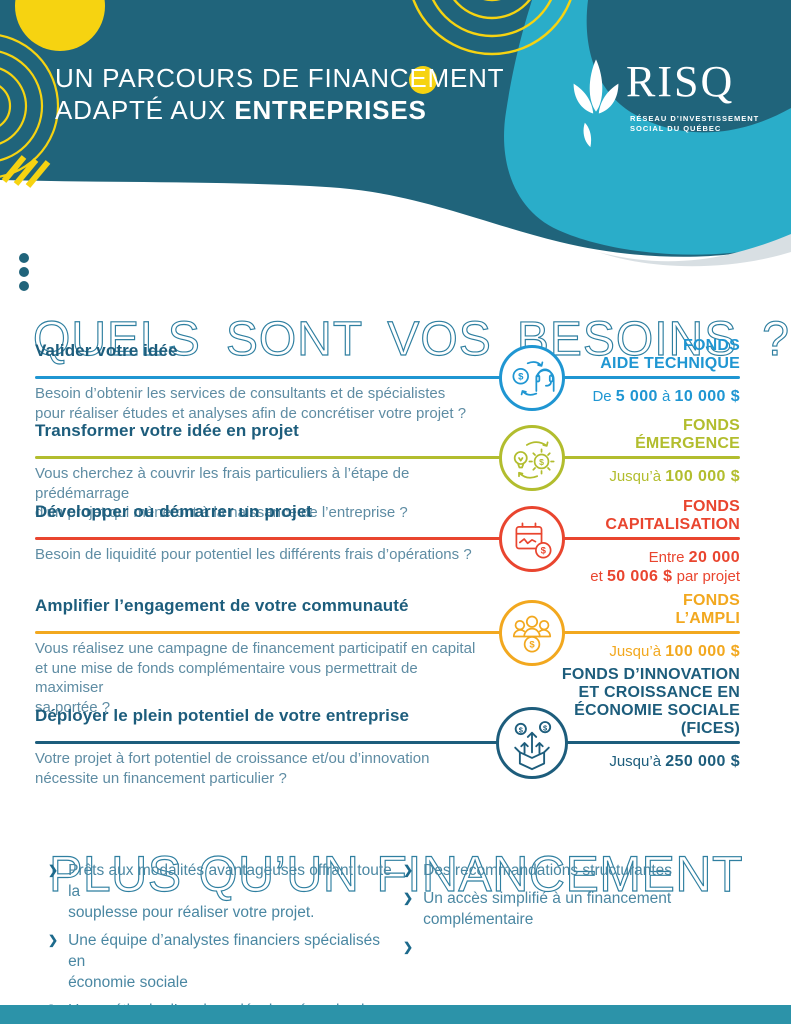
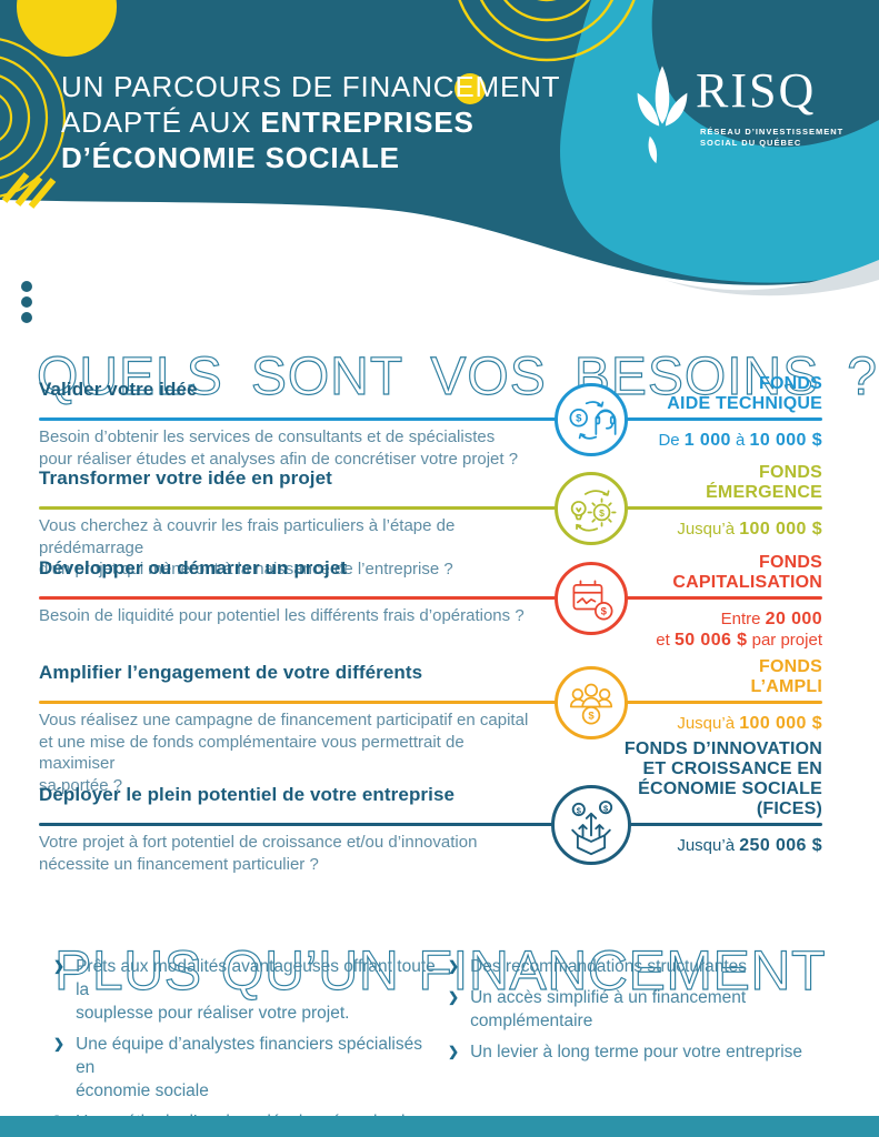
  UN PARCOURS DE FINANCEMENT
  ADAPTÉ AUX ENTREPRISES
+ D’ÉCONOMIE SOCIALE
  RISQ
  RÉSEAU D’INVESTISSEMENT
  SOCIAL DU QUÉBEC
  QUELS SONT VOS BESOINS ?
  Valider votre idée
  Besoin d’obtenir les services de consultants et de spécialistes
  pour réaliser études et analyses afin de concrétiser votre projet ?
  $
  FONDS
  AIDE TECHNIQUE
- De 5 000 à 10 000 $
+ De 1 000 à 10 000 $
  Transformer votre idée en projet
  Vous cherchez à couvrir les frais particuliers à l’étape de prédémarrage
  d’un projet qui mèneront à la naissance de l’entreprise ?
  $
  FONDS
  ÉMERGENCE
  Jusqu’à 100 000 $
  Développer ou démarrer un projet
  Besoin de liquidité pour potentiel les différents frais d’opérations ?
  $
  FONDS
  CAPITALISATION
  Entre 20 000
  et 50 006 $ par projet
- Amplifier l’engagement de votre communauté
+ Amplifier l’engagement de votre différents
  Vous réalisez une campagne de financement participatif en capital
  et une mise de fonds complémentaire vous permettrait de maximiser
  sa portée ?
  $
  FONDS
  L’AMPLI
  Jusqu’à 100 000 $
  Déployer le plein potentiel de votre entreprise
  Votre projet à fort potentiel de croissance et/ou d’innovation
  nécessite un financement particulier ?
  $
  $
  FONDS D’INNOVATION
  ET CROISSANCE EN
  ÉCONOMIE SOCIALE
  (FICES)
- Jusqu’à 250 000 $
+ Jusqu’à 250 006 $
  PLUS QU’UN FINANCEMENT
  ❯
  Prêts aux modalités avantageuses offrant toute la
  souplesse pour réaliser votre projet.
  ❯
  Une équipe d’analystes financiers spécialisés en
  économie sociale
  ❯
  Des recommandations structurantes
  ❯
  Un accès simplifié à un financement complémentaire
  ❯
+ Un levier à long terme pour votre entreprise
